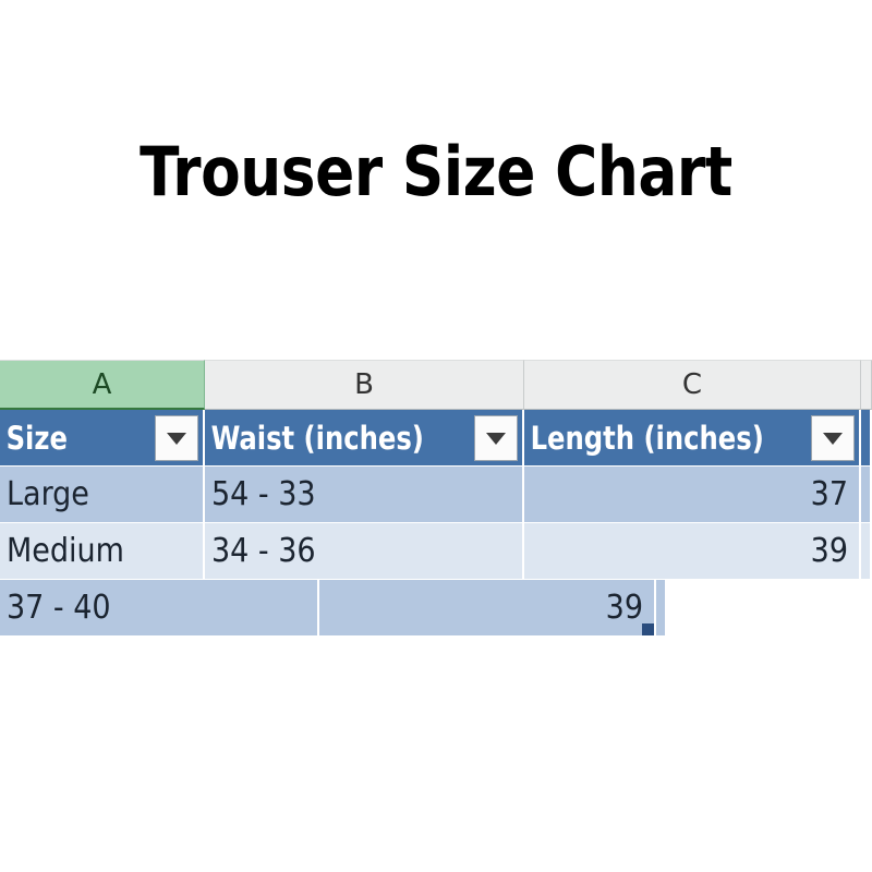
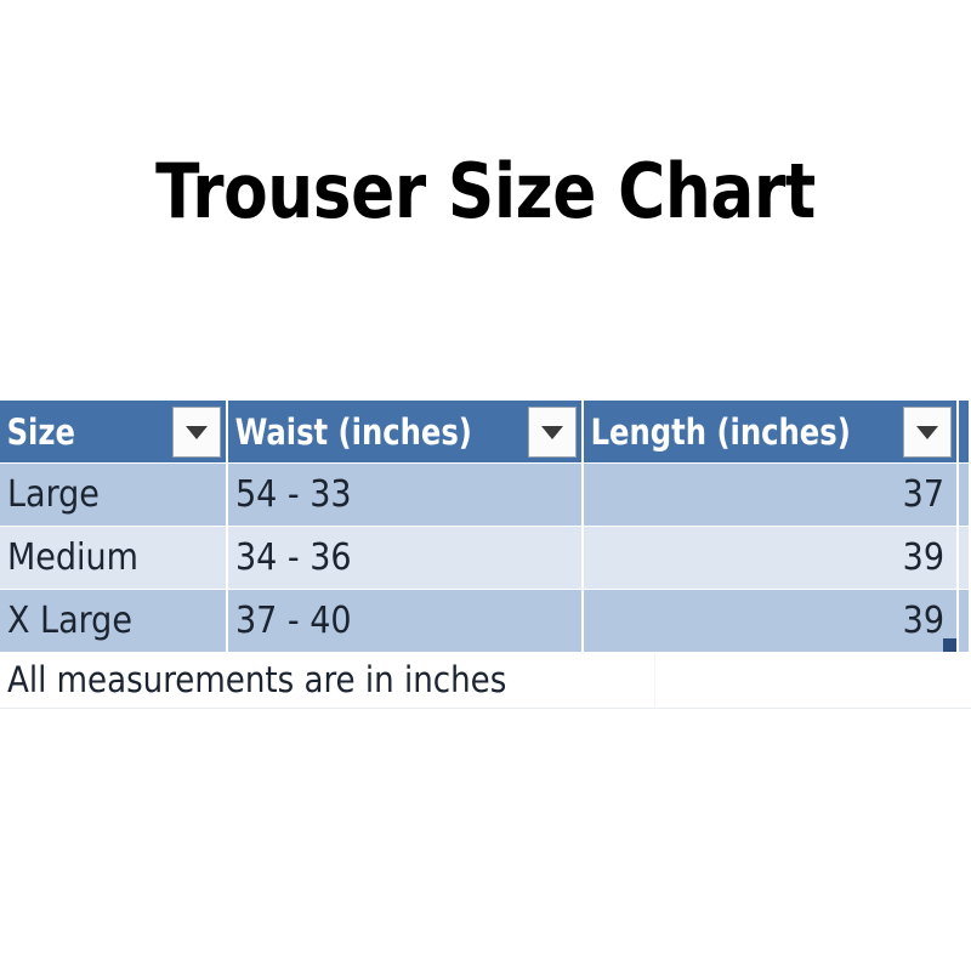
  Trouser Size Chart
- A
- B
- C
  Size
  Waist (inches)
  Length (inches)
  Large
  54 - 33
  37
  Medium
  34 - 36
  39
+ X Large
  37 - 40
  39
+ All measurements are in inches
